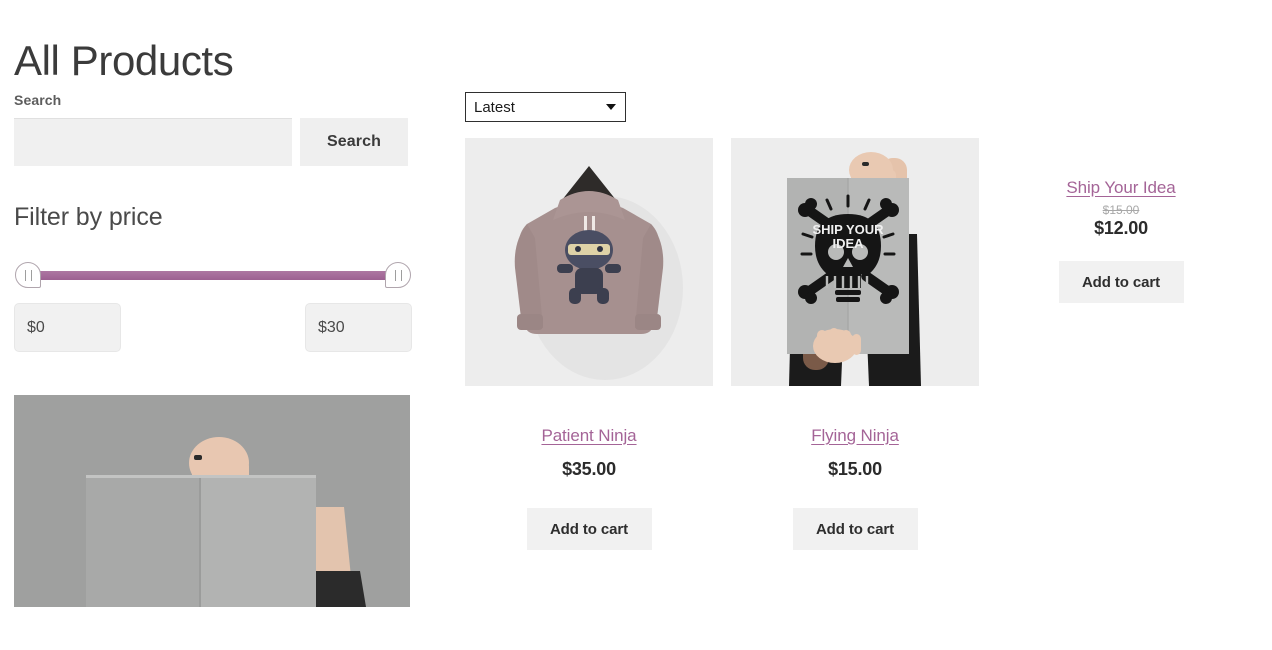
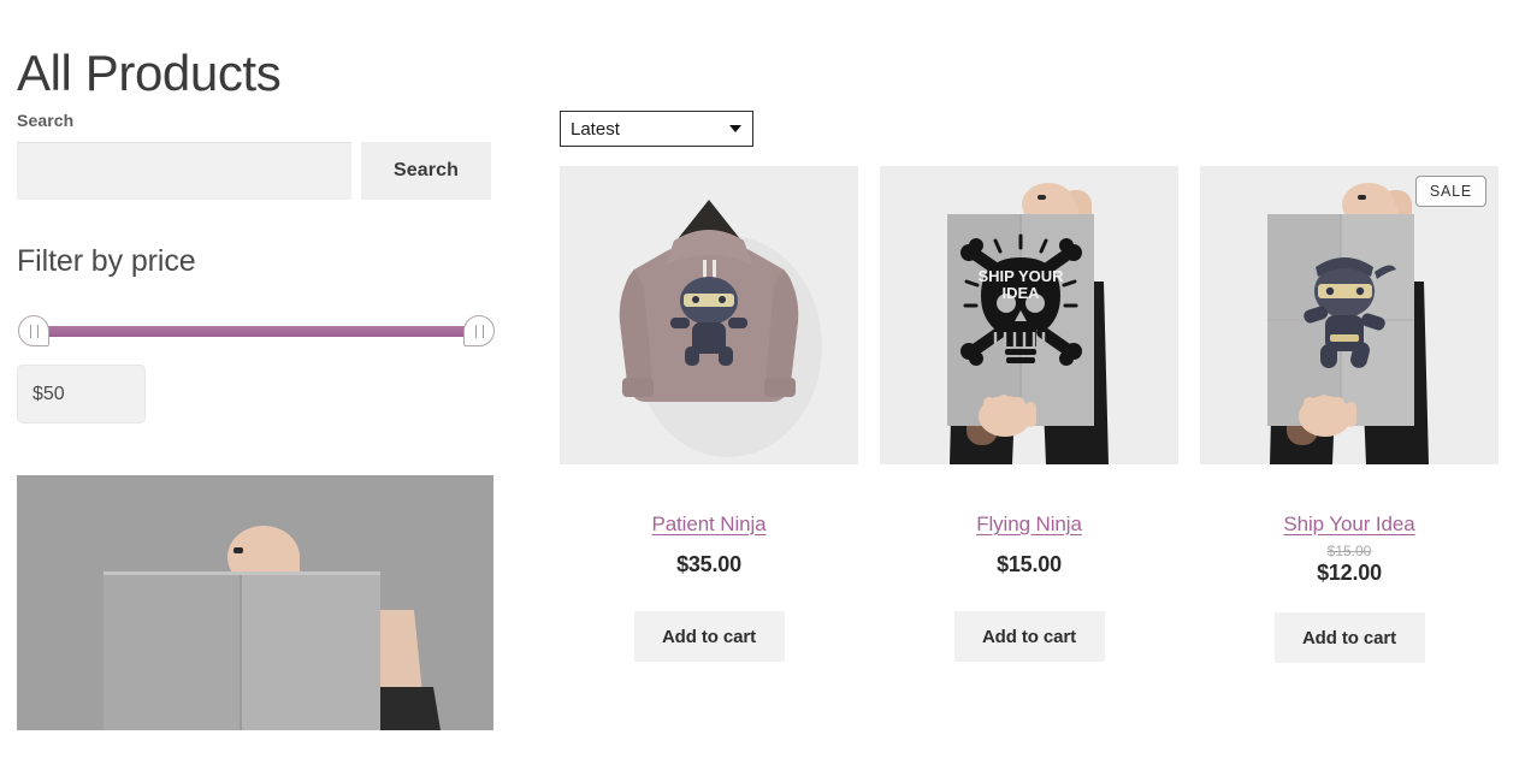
  All Products
  Search
  Search
  Filter by price
- $0
- $30
+ $50
  Latest
  Patient Ninja
  $35.00
  Add to cart
  SHIP YOUR
  IDEA
  Flying Ninja
  $15.00
  Add to cart
+ SALE
  Ship Your Idea
  $15.00
  $12.00
  Add to cart
